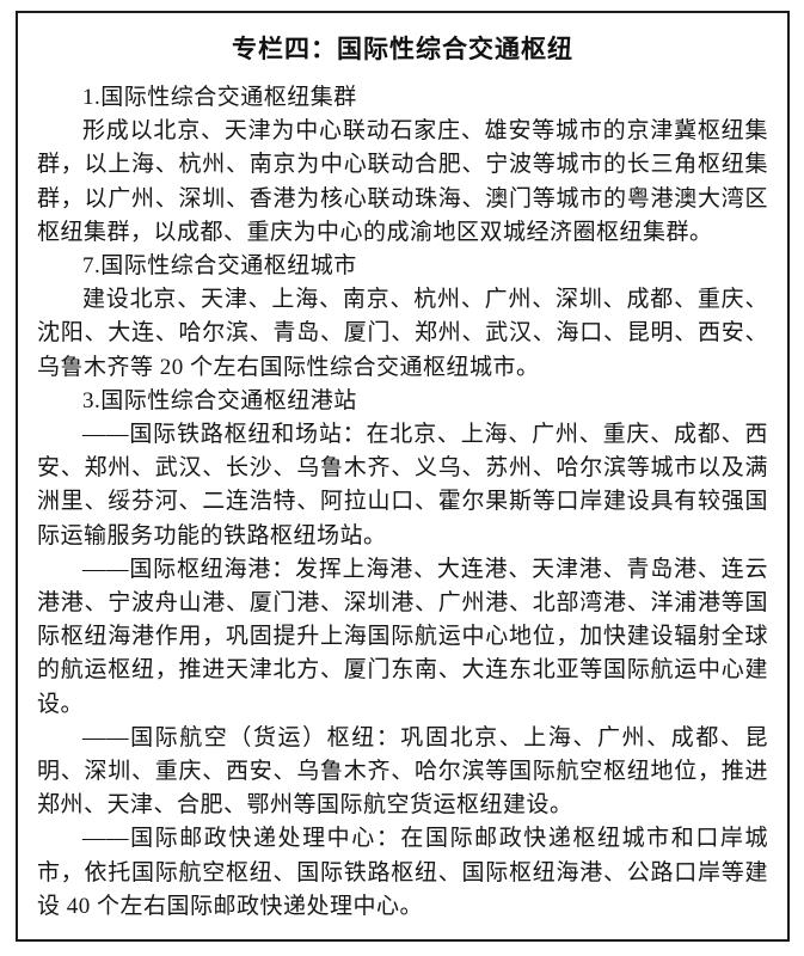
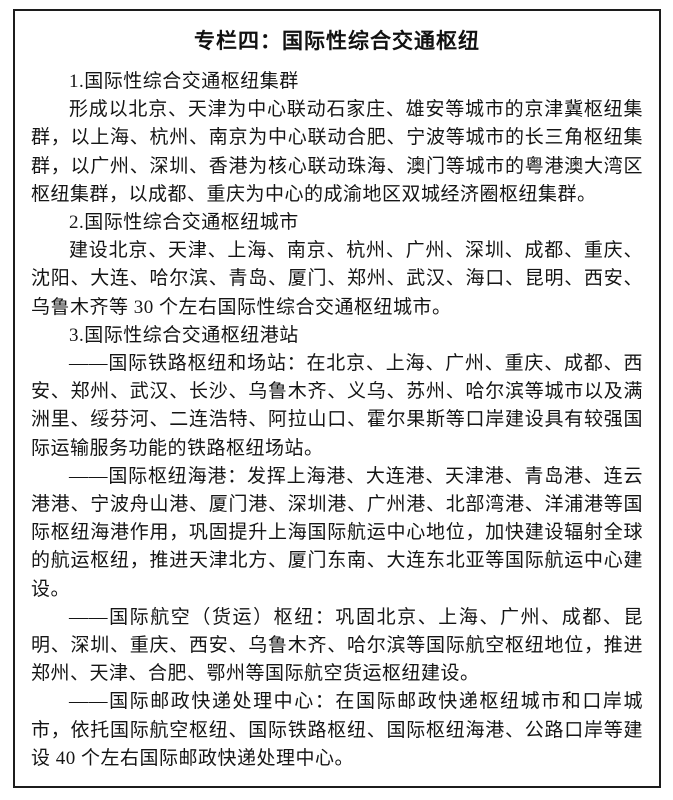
  专栏四：国际性综合交通枢纽
  1.国际性综合交通枢纽集群
  形成以北京、天津为中心联动石家庄、雄安等城市的京津冀枢纽集群，以上海、杭州、南京为中心联动合肥、宁波等城市的长三角枢纽集群，以广州、深圳、香港为核心联动珠海、澳门等城市的粤港澳大湾区枢纽集群，以成都、重庆为中心的成渝地区双城经济圈枢纽集群。
- 7.国际性综合交通枢纽城市
+ 2.国际性综合交通枢纽城市
- 建设北京、天津、上海、南京、杭州、广州、深圳、成都、重庆、沈阳、大连、哈尔滨、青岛、厦门、郑州、武汉、海口、昆明、西安、乌鲁木齐等 20 个左右国际性综合交通枢纽城市。
+ 建设北京、天津、上海、南京、杭州、广州、深圳、成都、重庆、沈阳、大连、哈尔滨、青岛、厦门、郑州、武汉、海口、昆明、西安、乌鲁木齐等 30 个左右国际性综合交通枢纽城市。
  3.国际性综合交通枢纽港站
  ——国际铁路枢纽和场站：在北京、上海、广州、重庆、成都、西安、郑州、武汉、长沙、乌鲁木齐、义乌、苏州、哈尔滨等城市以及满洲里、绥芬河、二连浩特、阿拉山口、霍尔果斯等口岸建设具有较强国际运输服务功能的铁路枢纽场站。
  ——国际枢纽海港：发挥上海港、大连港、天津港、青岛港、连云港港、宁波舟山港、厦门港、深圳港、广州港、北部湾港、洋浦港等国际枢纽海港作用，巩固提升上海国际航运中心地位，加快建设辐射全球的航运枢纽，推进天津北方、厦门东南、大连东北亚等国际航运中心建设。
  ——国际航空（货运）枢纽：巩固北京、上海、广州、成都、昆明、深圳、重庆、西安、乌鲁木齐、哈尔滨等国际航空枢纽地位，推进郑州、天津、合肥、鄂州等国际航空货运枢纽建设。
  ——国际邮政快递处理中心：在国际邮政快递枢纽城市和口岸城市，依托国际航空枢纽、国际铁路枢纽、国际枢纽海港、公路口岸等建设 40 个左右国际邮政快递处理中心。
